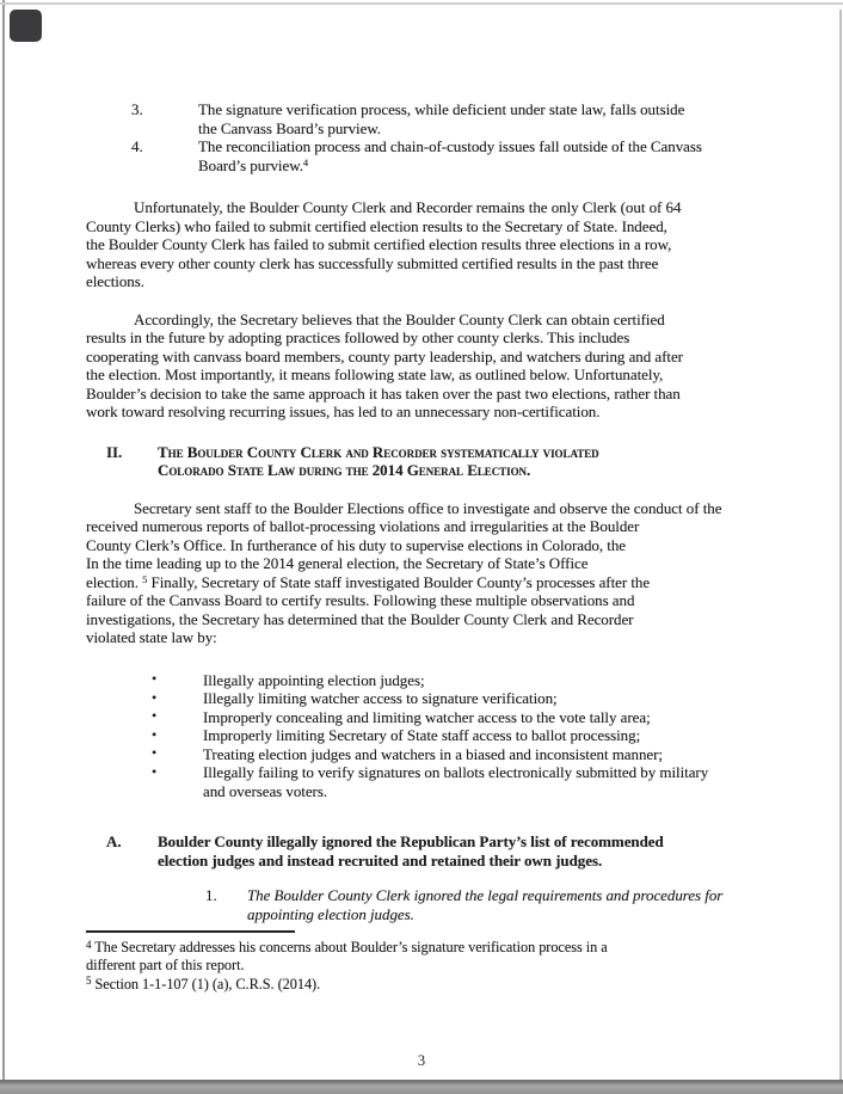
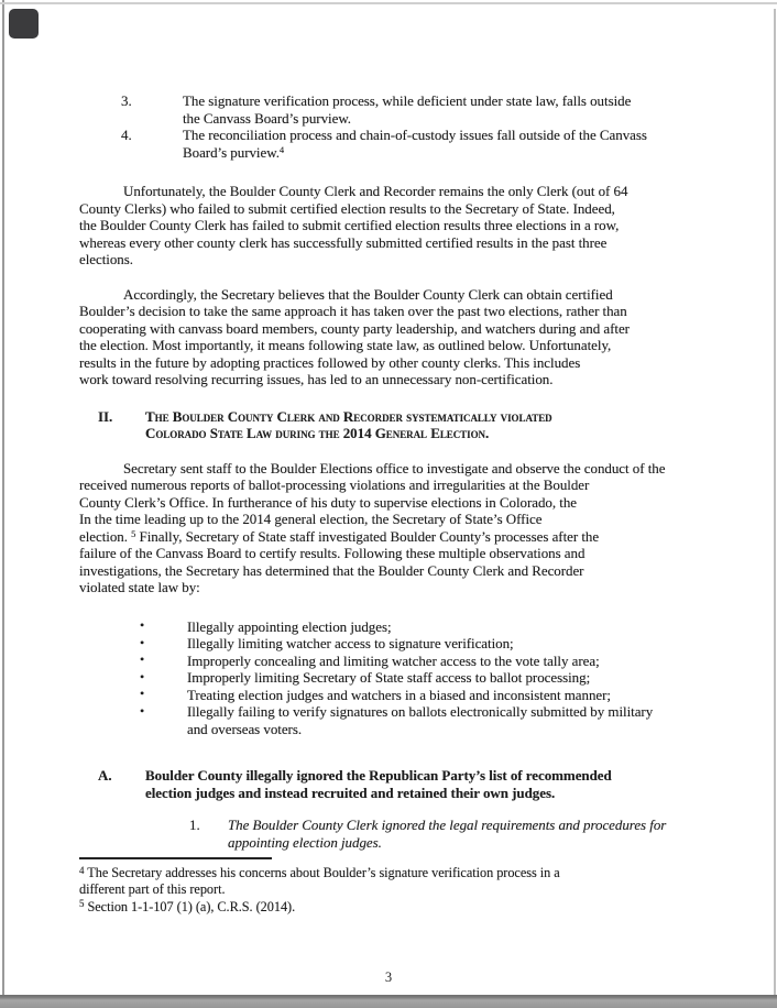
  3.
  The signature verification process, while deficient under state law, falls outside
  the Canvass Board’s purview.
  4.
  The reconciliation process and chain-of-custody issues fall outside of the Canvass
  Board’s purview.4
  Unfortunately, the Boulder County Clerk and Recorder remains the only Clerk (out of 64
  County Clerks) who failed to submit certified election results to the Secretary of State. Indeed,
  the Boulder County Clerk has failed to submit certified election results three elections in a row,
  whereas every other county clerk has successfully submitted certified results in the past three
  elections.
  Accordingly, the Secretary believes that the Boulder County Clerk can obtain certified
- results in the future by adopting practices followed by other county clerks. This includes
+ Boulder’s decision to take the same approach it has taken over the past two elections, rather than
  cooperating with canvass board members, county party leadership, and watchers during and after
  the election. Most importantly, it means following state law, as outlined below. Unfortunately,
- Boulder’s decision to take the same approach it has taken over the past two elections, rather than
+ results in the future by adopting practices followed by other county clerks. This includes
  work toward resolving recurring issues, has led to an unnecessary non-certification.
  II.
  The Boulder County Clerk and Recorder systematically violated
  Colorado State Law during the 2014 General Election.
  Secretary sent staff to the Boulder Elections office to investigate and observe the conduct of the
  received numerous reports of ballot-processing violations and irregularities at the Boulder
  County Clerk’s Office. In furtherance of his duty to supervise elections in Colorado, the
  In the time leading up to the 2014 general election, the Secretary of State’s Office
  election. 5 Finally, Secretary of State staff investigated Boulder County’s processes after the
  failure of the Canvass Board to certify results. Following these multiple observations and
  investigations, the Secretary has determined that the Boulder County Clerk and Recorder
  violated state law by:
  •
  Illegally appointing election judges;
  •
  Illegally limiting watcher access to signature verification;
  •
  Improperly concealing and limiting watcher access to the vote tally area;
  •
  Improperly limiting Secretary of State staff access to ballot processing;
  •
  Treating election judges and watchers in a biased and inconsistent manner;
  •
  Illegally failing to verify signatures on ballots electronically submitted by military
  and overseas voters.
  A.
  Boulder County illegally ignored the Republican Party’s list of recommended
  election judges and instead recruited and retained their own judges.
  1.
  The Boulder County Clerk ignored the legal requirements and procedures for
  appointing election judges.
  4 The Secretary addresses his concerns about Boulder’s signature verification process in a
  different part of this report.
  5 Section 1-1-107 (1) (a), C.R.S. (2014).
  3
